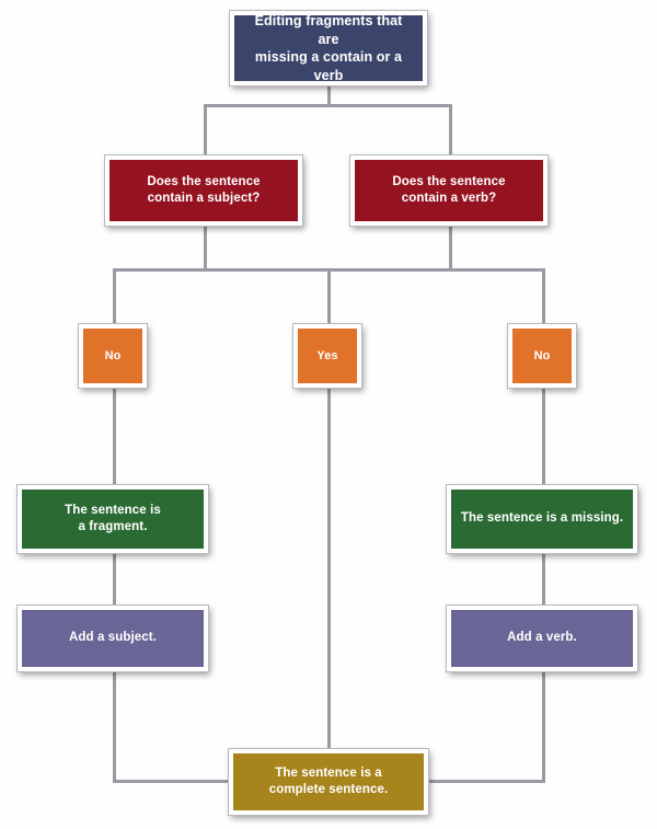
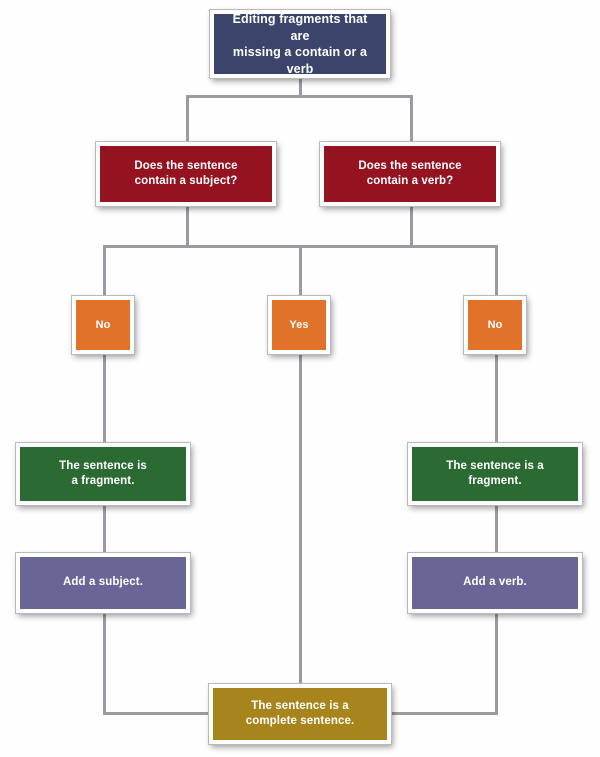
  Editing fragments that are
  missing a contain or a verb
  Does the sentence
  contain a subject?
  Does the sentence
  contain a verb?
  No
  Yes
  No
  The sentence is
  a fragment.
- The sentence is a missing.
+ The sentence is a fragment.
  Add a subject.
  Add a verb.
  The sentence is a
  complete sentence.
